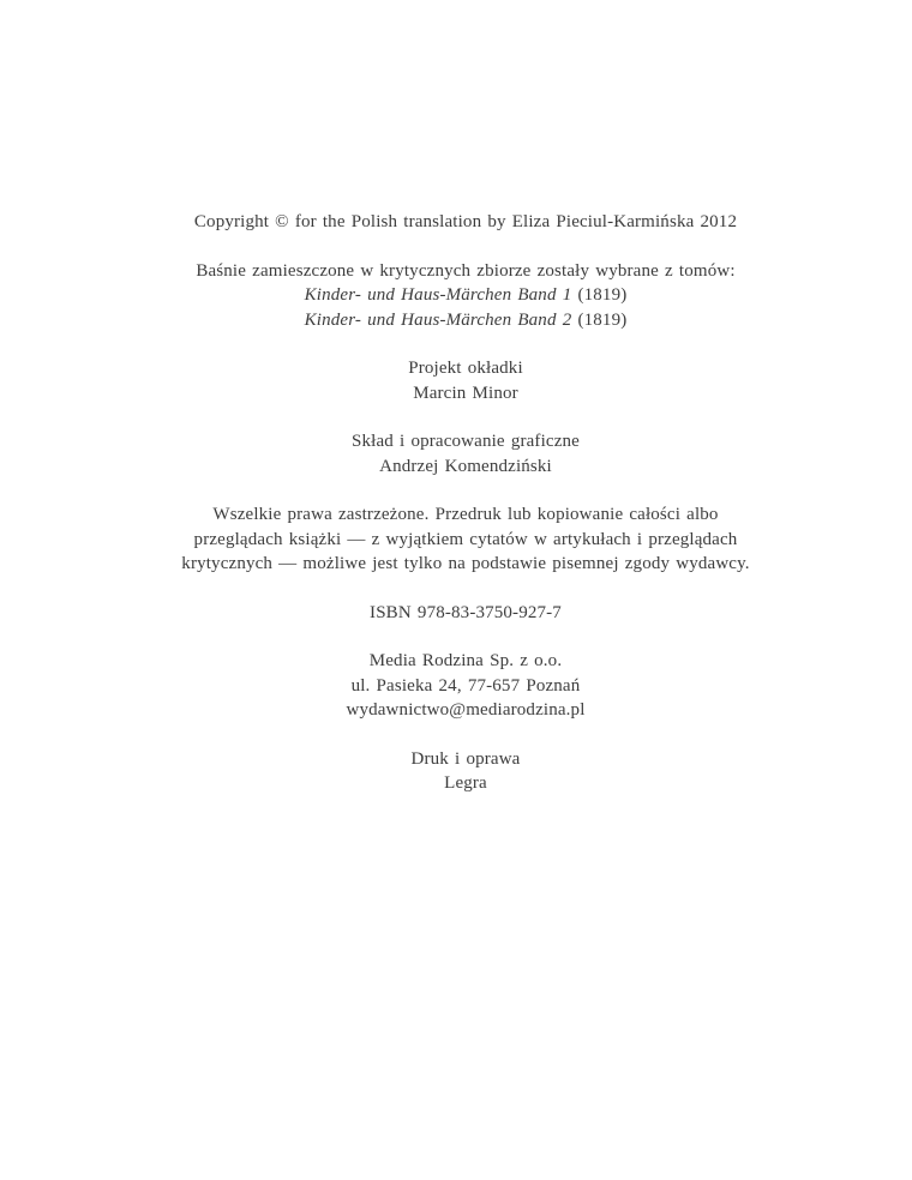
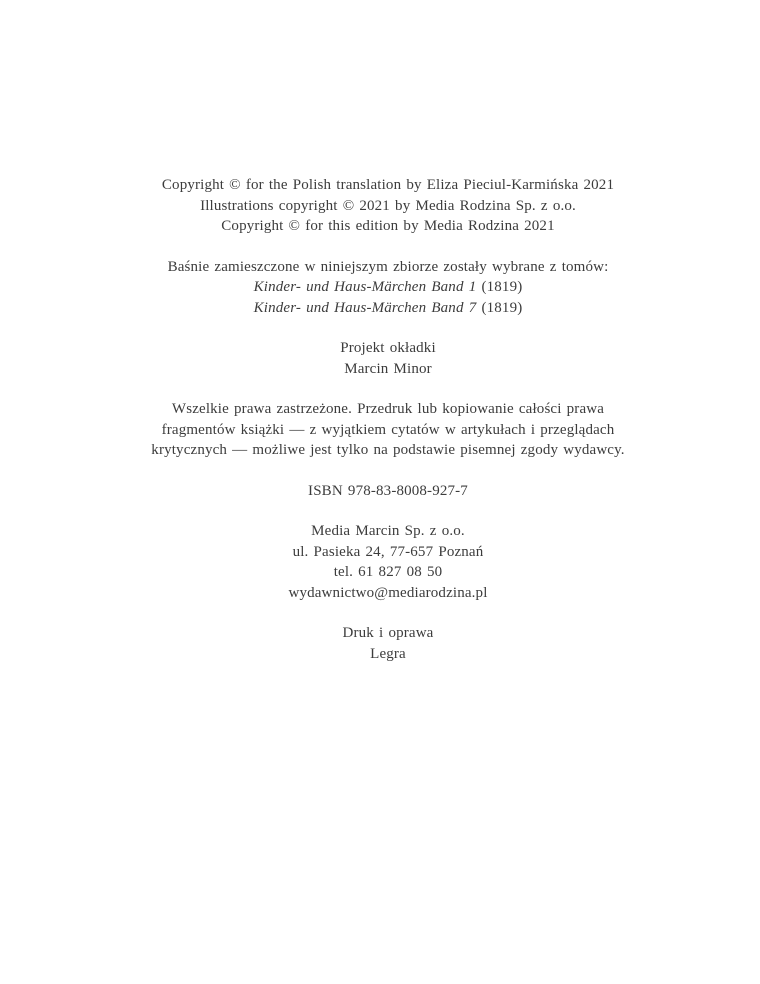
- Copyright © for the Polish translation by Eliza Pieciul-Karmińska 2012
+ Copyright © for the Polish translation by Eliza Pieciul-Karmińska 2021
+ Illustrations copyright © 2021 by Media Rodzina Sp. z o.o.
+ Copyright © for this edition by Media Rodzina 2021
- Baśnie zamieszczone w krytycznych zbiorze zostały wybrane z tomów:
+ Baśnie zamieszczone w niniejszym zbiorze zostały wybrane z tomów:
  Kinder- und Haus-Märchen Band 1 (1819)
- Kinder- und Haus-Märchen Band 2 (1819)
+ Kinder- und Haus-Märchen Band 7 (1819)
  Projekt okładki
  Marcin Minor
- Skład i opracowanie graficzne
- Andrzej Komendziński
- Wszelkie prawa zastrzeżone. Przedruk lub kopiowanie całości albo
+ Wszelkie prawa zastrzeżone. Przedruk lub kopiowanie całości prawa
- przeglądach książki — z wyjątkiem cytatów w artykułach i przeglądach
+ fragmentów książki — z wyjątkiem cytatów w artykułach i przeglądach
  krytycznych — możliwe jest tylko na podstawie pisemnej zgody wydawcy.
- ISBN 978-83-3750-927-7
+ ISBN 978-83-8008-927-7
- Media Rodzina Sp. z o.o.
+ Media Marcin Sp. z o.o.
  ul. Pasieka 24, 77-657 Poznań
+ tel. 61 827 08 50
  wydawnictwo@mediarodzina.pl
  Druk i oprawa
  Legra
